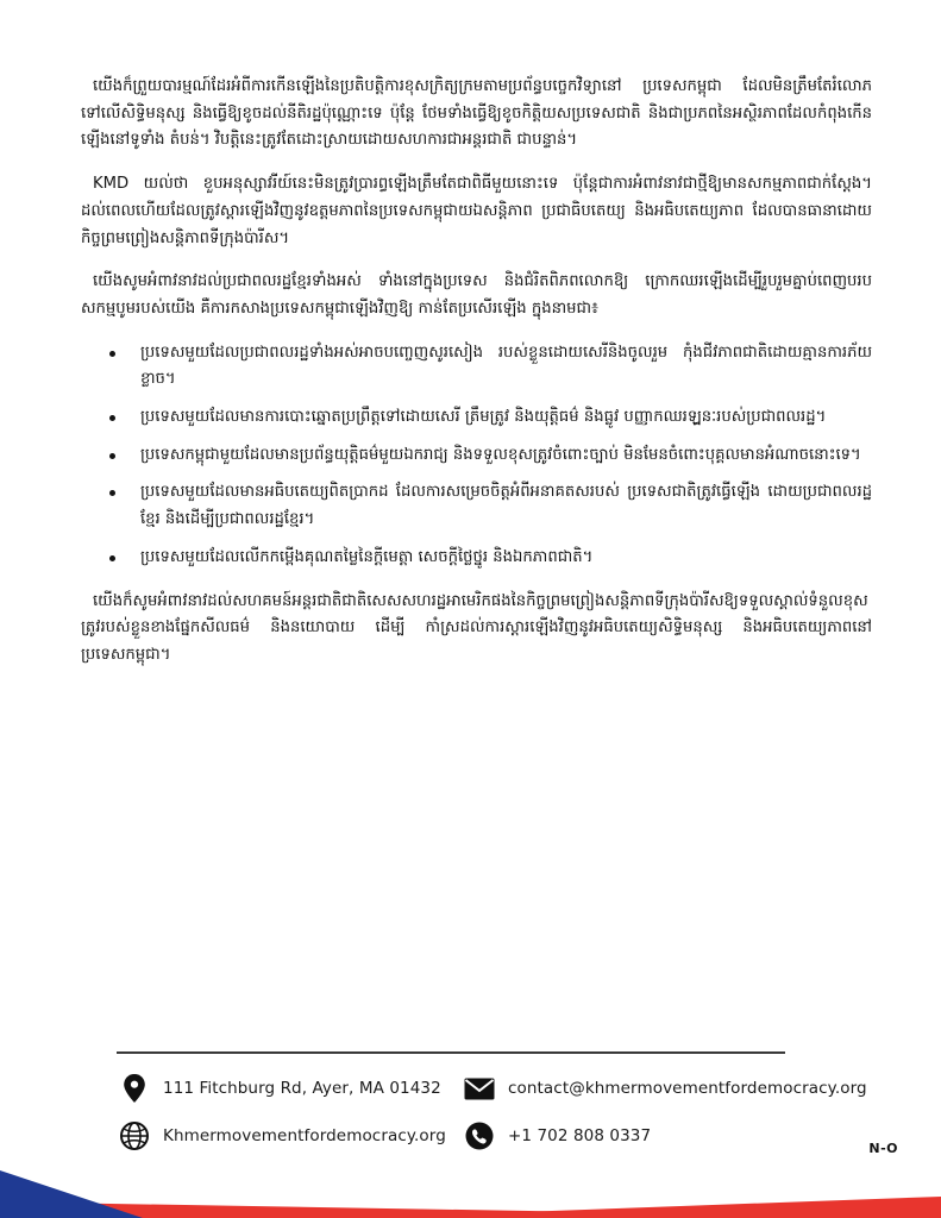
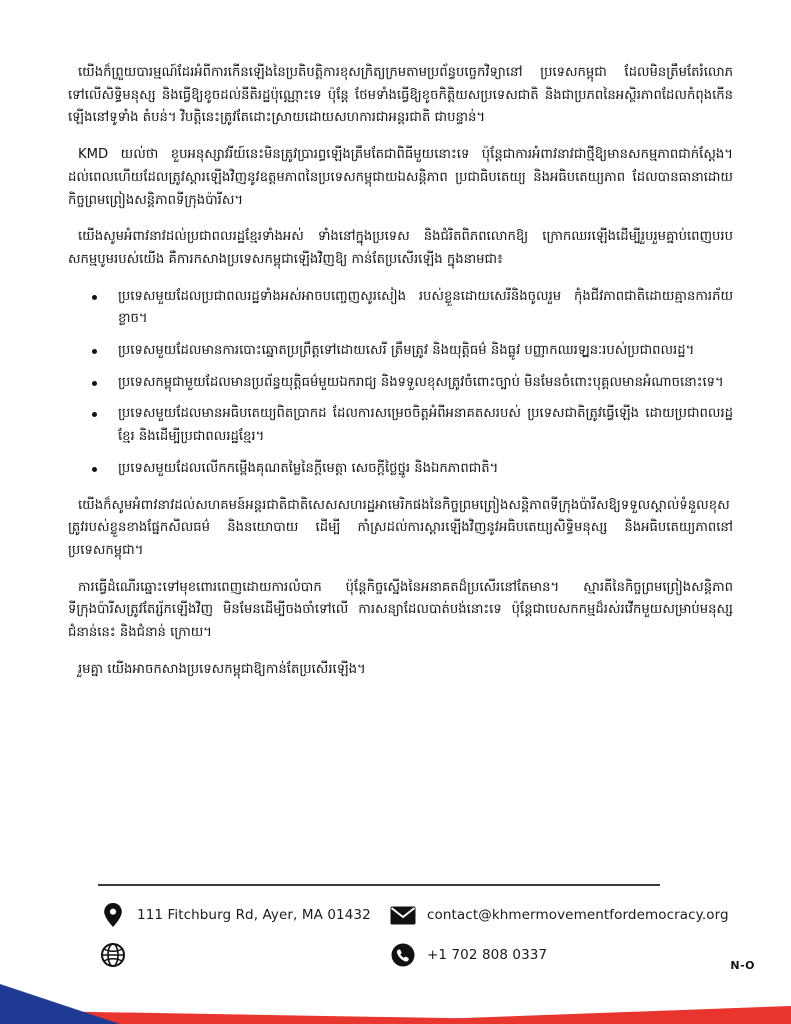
  យើងក៏ព្រួយបារម្មណ៍ដែរអំពីការកើនឡើងនៃប្រតិបត្តិការខុសក្រិត្យក្រមតាមប្រព័ន្ធបច្ចេកវិទ្យានៅ ប្រទេសកម្ពុជា ដែលមិនត្រឹមតែរំលោភទៅលើសិទ្ធិមនុស្ស និងធ្វើឱ្យខូចដល់នីតិរដ្ឋប៉ុណ្ណោះទេ ប៉ុន្តែ ថែមទាំងធ្វើឱ្យខូចកិត្តិយសប្រទេសជាតិ និងជាប្រភពនៃអស្ថិរភាពដែលកំពុងកើនឡើងនៅទូទាំង តំបន់។ វិបត្តិនេះត្រូវតែដោះស្រាយដោយសហការជាអន្តរជាតិ ជាបន្ទាន់។
  KMD យល់ថា ខួបអនុស្សាវរីយ៍នេះមិនត្រូវប្រារព្ធឡើងត្រឹមតែជាពិធីមួយនោះទេ ប៉ុន្តែជាការអំពាវនាវជាថ្មីឱ្យមានសកម្មភាពជាក់ស្តែង។ ដល់ពេលហើយដែលត្រូវស្តារឡើងវិញនូវឧត្តមភាពនៃប្រទេសកម្ពុជាយឯសន្តិភាព ប្រជាធិបតេយ្យ និងអធិបតេយ្យភាព ដែលបានធានាដោយកិច្ចព្រមព្រៀងសន្តិភាពទីក្រុងប៉ារីស។
  យើងសូមអំពាវនាវដល់ប្រជាពលរដ្ឋខ្មែរទាំងអស់ ទាំងនៅក្នុងប្រទេស និងជំរិតពិភពលោកឱ្យ ក្រោកឈរឡើងដើម្បីរួបរួមគ្នាប់ពេញបរបសកម្មបូមរបស់យើង គឺការកសាងប្រទេសកម្ពុជាឡើងវិញឱ្យ កាន់តែប្រសើរឡើង ក្នុងនាមជា៖
  ប្រទេសមួយដែលប្រជាពលរដ្ឋទាំងអស់អាចបញ្ចេញសូរសៀង របស់ខ្លួនដោយសេរីនិងចូលរួម កុំងជីវភាពជាតិដោយគ្មានការភ័យខ្លាច។
  ប្រទេសមួយដែលមានការបោះឆ្នោតប្រព្រឹត្តទៅដោយសេរី ត្រឹមត្រូវ និងយុត្តិធម៌ និងធ្លូវ បញ្ញាកឈរឡ្ធនៈរបស់ប្រជាពលរដ្ឋ។
  ប្រទេសកម្ពុជាមួយដែលមានប្រព័ន្ធយុត្តិធម៌មួយឯករាជ្យ និងទទួលខុសត្រូវចំពោះច្បាប់ មិនមែនចំពោះបុគ្គលមានអំណាចនោះទេ។
  ប្រទេសមួយដែលមានអធិបតេយ្យពិតប្រាកដ ដែលការសម្រេចចិត្តអំពីអនាគតសរបស់ ប្រទេសជាតិត្រូវធ្វើឡើង ដោយប្រជាពលរដ្ឋខ្មែរ និងដើម្បីប្រជាពលរដ្ឋខ្មែរ។
  ប្រទេសមួយដែលលើកកម្ពើងគុណតម្លៃនៃក្តីមេត្តា សេចក្តីថ្លៃថ្នូរ និងឯកភាពជាតិ។
  យើងក៏សូមអំពាវនាវដល់សហគមន៍អន្តរជាតិជាតិសេសសហរដ្ឋអាមេរិកផងនៃកិច្ចព្រមព្រៀងសន្តិភាពទីក្រុងប៉ារីសឱ្យទទួលស្គាល់ទំនួលខុសត្រូវរបស់ខ្លួនខាងផ្នែកសីលធម៌ និងនយោបាយ ដើម្បី កាំស្រដល់ការស្តារឡើងវិញនូវអធិបតេយ្យសិទ្ធិមនុស្ស និងអធិបតេយ្យភាពនៅប្រទេសកម្ពុជា។
+ ការធ្វើដំណើរឆ្នោះទៅមុខពោរពេញដោយការលំបាក ប៉ុន្តែកិច្ចស្នើងនៃអនាគតដ៏ប្រសើរនៅតែមាន។ ស្មារតីនៃកិច្ចព្រមព្រៀងសន្តិភាពទីក្រុងប៉ារីសត្រូវតែរ្ស័កឡើងវិញ មិនមែនដើម្បីចងចាំទៅលើ ការសន្យាដែលបាត់បង់នោះទេ ប៉ុន្តែជាបេសកកម្មដ៏រស់រវើកមួយសម្រាប់មនុស្សជំនាន់នេះ និងជំនាន់ ក្រោយ។
+ រួមគ្នា យើងអាចកសាងប្រទេសកម្ពុជាឱ្យកាន់តែប្រសើរឡើង។
  111 Fitchburg Rd, Ayer, MA 01432
  contact@khmermovementfordemocracy.org
- Khmermovementfordemocracy.org
  +1 702 808 0337
  N-O
